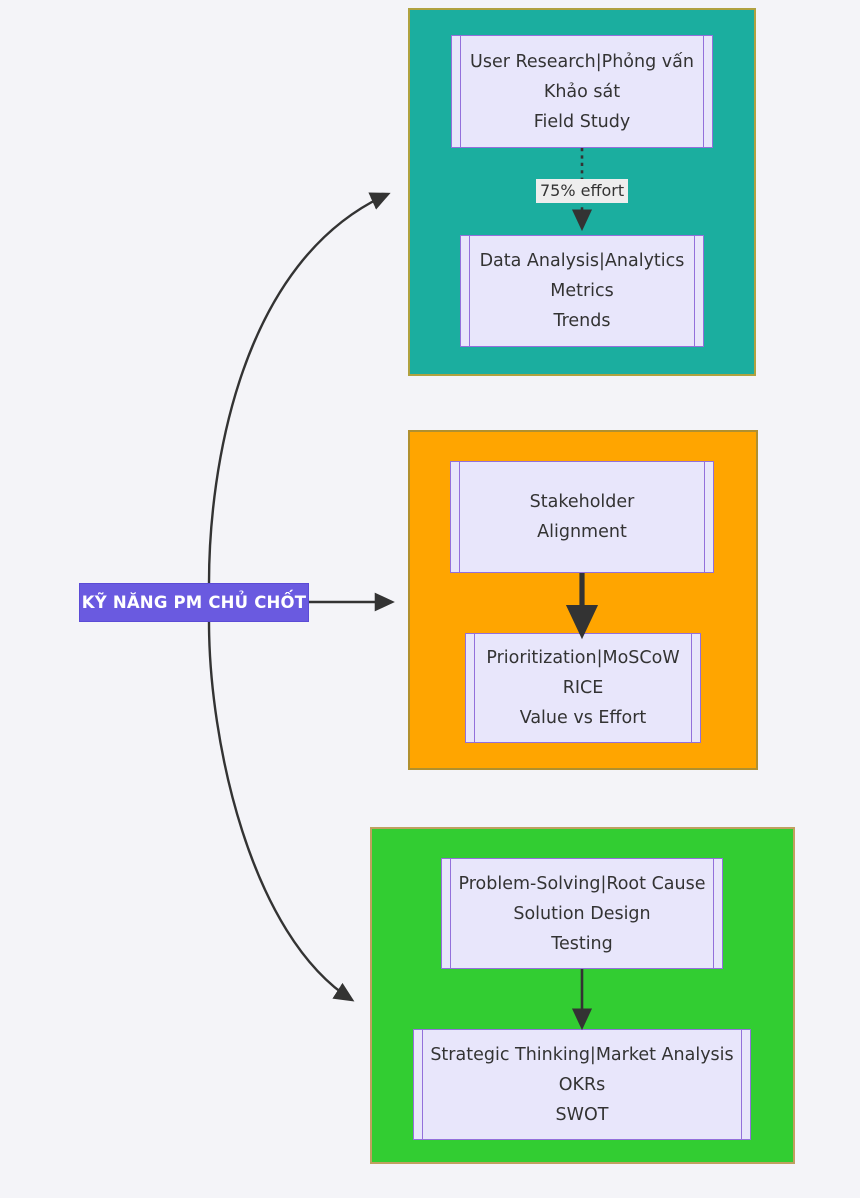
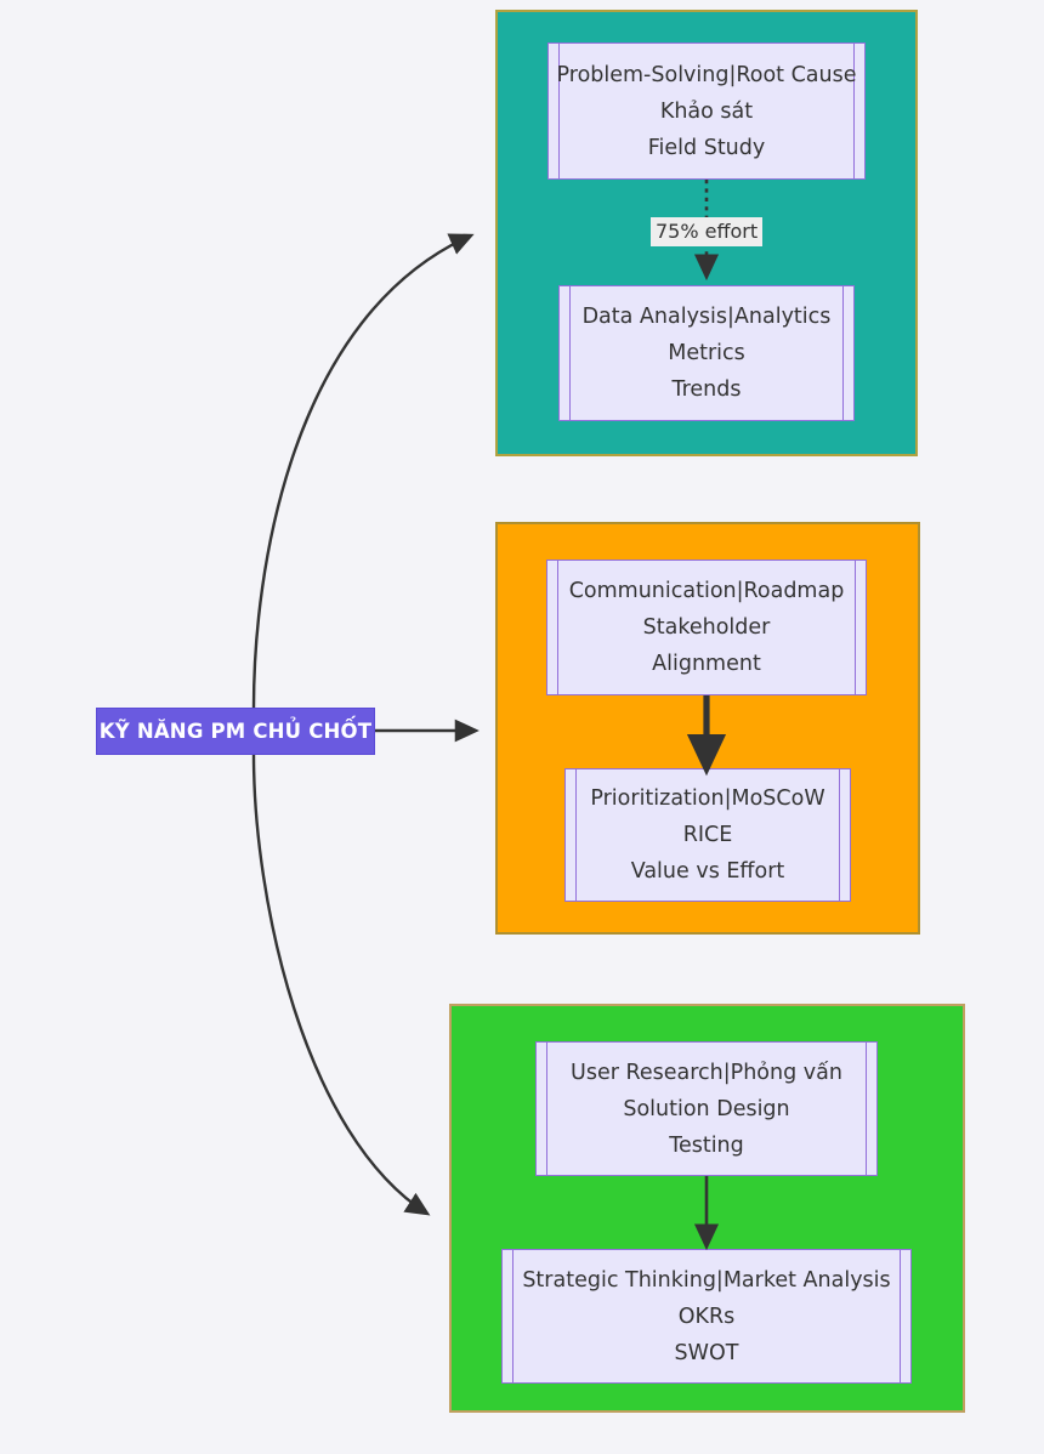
  KỸ NĂNG PM CHỦ CHỐT
- User Research|Phỏng vấn
+ Problem-Solving|Root Cause
  Khảo sát
  Field Study
  75% effort
  Data Analysis|Analytics
  Metrics
  Trends
+ Communication|Roadmap
  Stakeholder
  Alignment
  Prioritization|MoSCoW
  RICE
  Value vs Effort
- Problem-Solving|Root Cause
+ User Research|Phỏng vấn
  Solution Design
  Testing
  Strategic Thinking|Market Analysis
  OKRs
  SWOT
